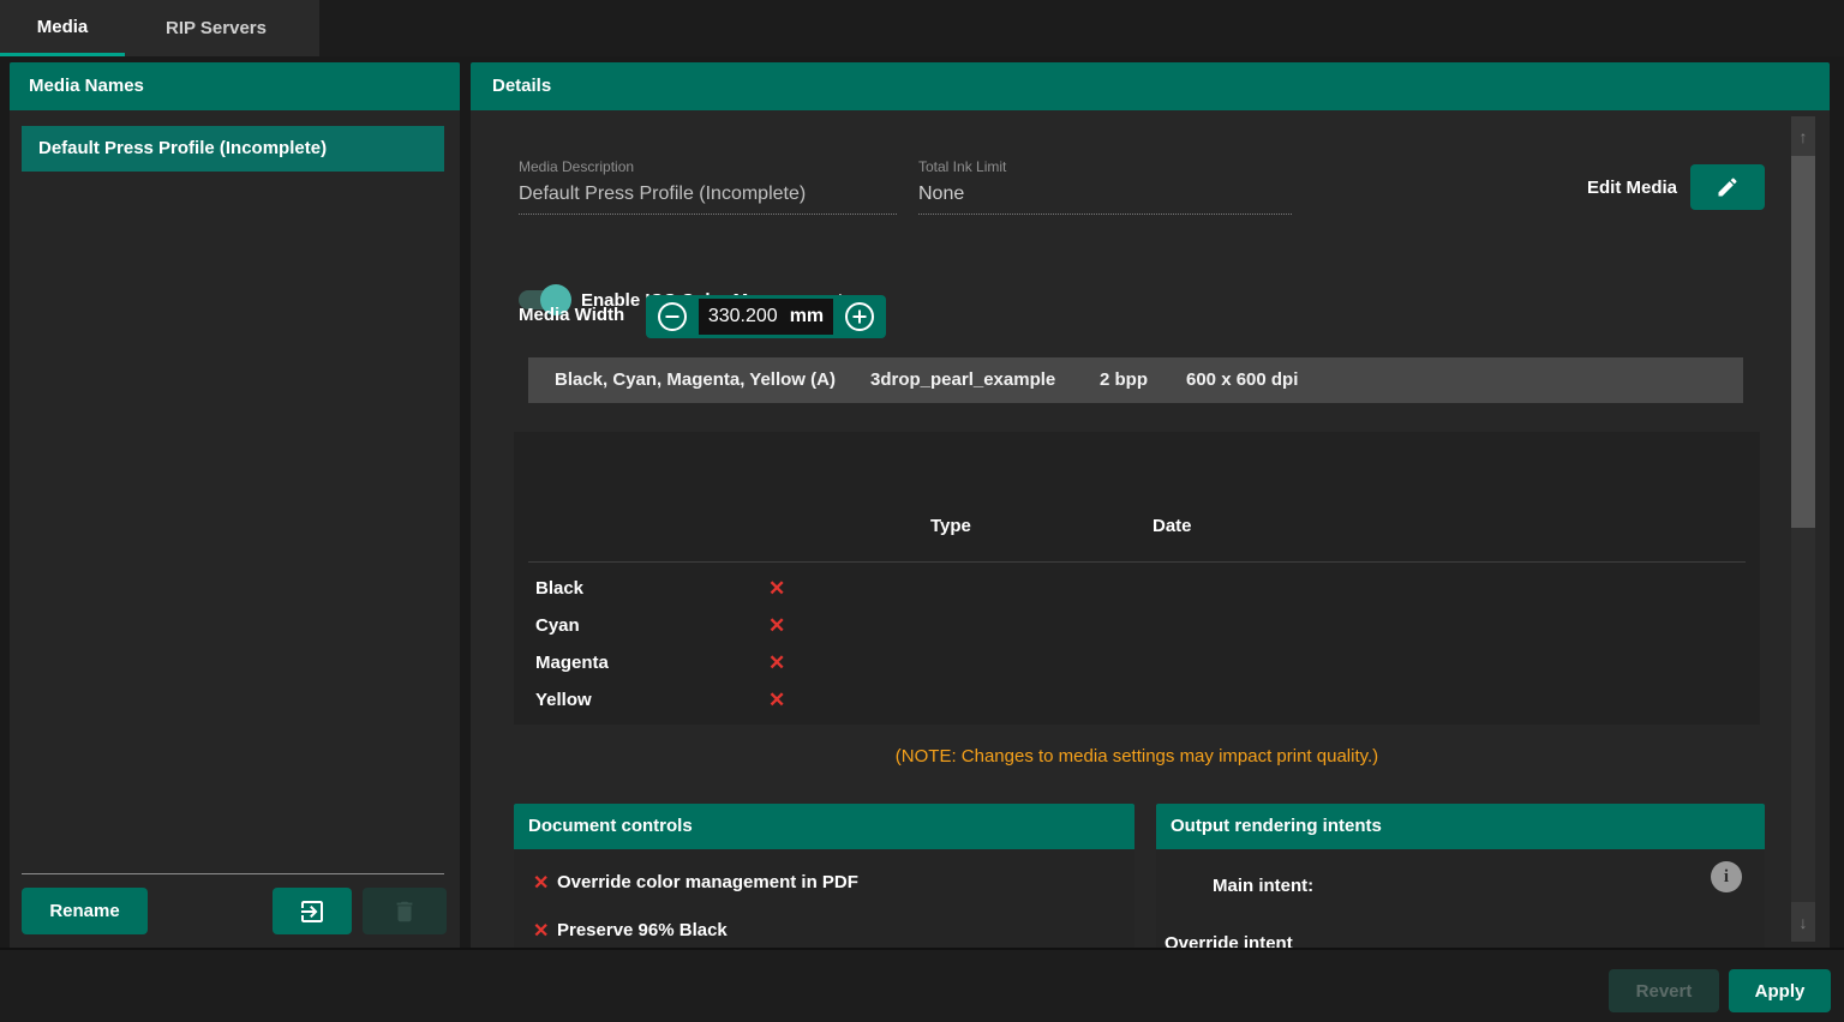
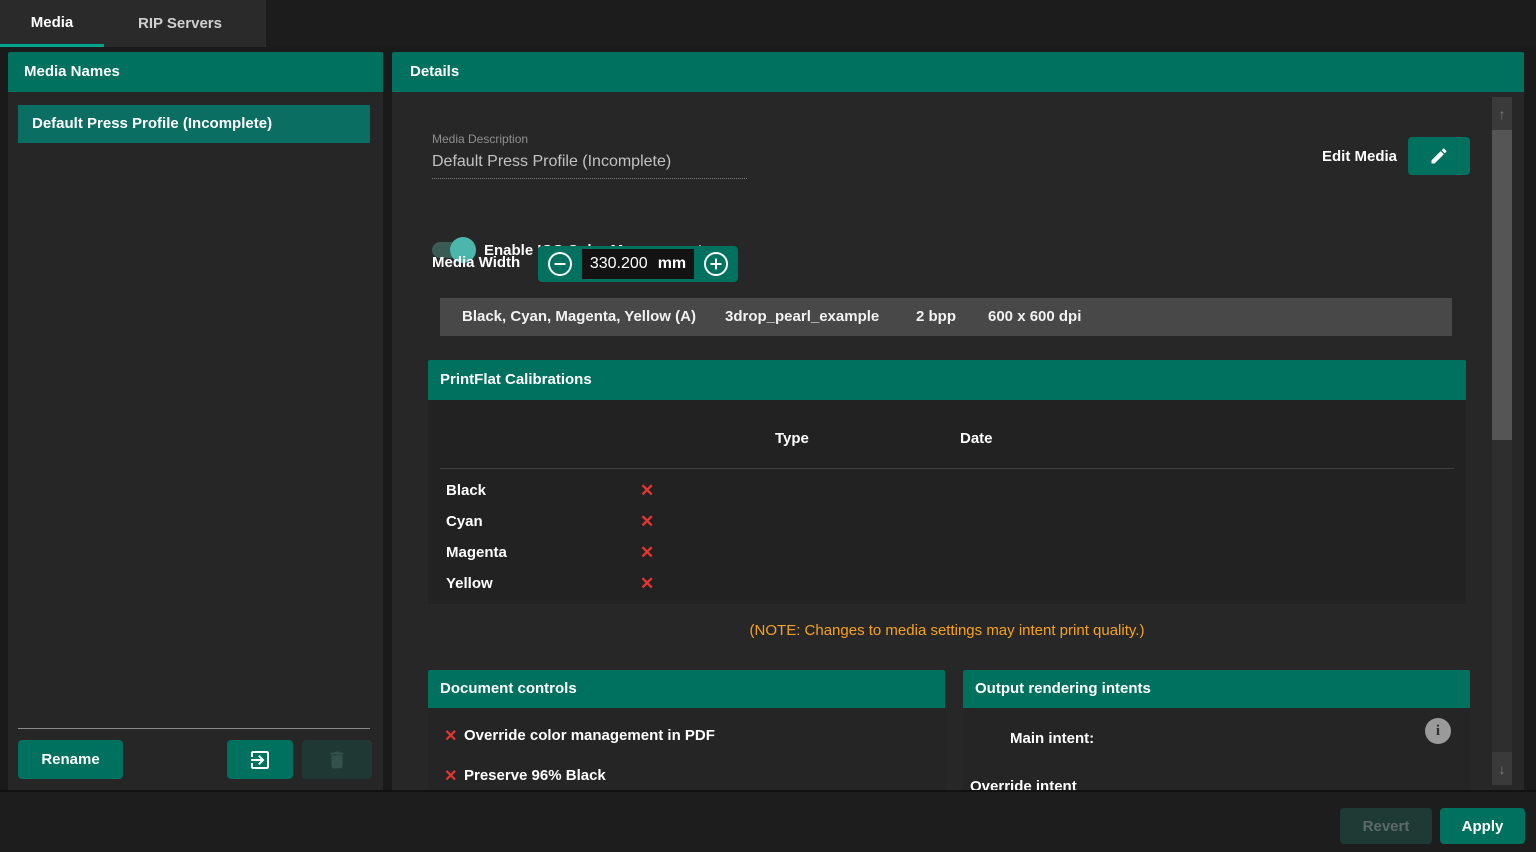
  Media
  RIP Servers
  Media Names
  Default Press Profile (Incomplete)
  Rename
  Details
  Media Description
  Default Press Profile (Incomplete)
- Total Ink Limit
- None
  Edit Media
  Media Width
  330.200
  mm
  Black, Cyan, Magenta, Yellow (A)
  3drop_pearl_example
  2 bpp
  600 x 600 dpi
+ PrintFlat Calibrations
  Type
  Date
  Black
  ✕
  Cyan
  ✕
  Magenta
  ✕
  Yellow
  ✕
- (NOTE: Changes to media settings may impact print quality.)
+ (NOTE: Changes to media settings may intent print quality.)
  Document controls
  ✕
  Override color management in PDF
  ✕
  Preserve 96% Black
  Output rendering intents
  Main intent:
  i
  Override intent
  ↑
  ↓
  Revert
  Apply
